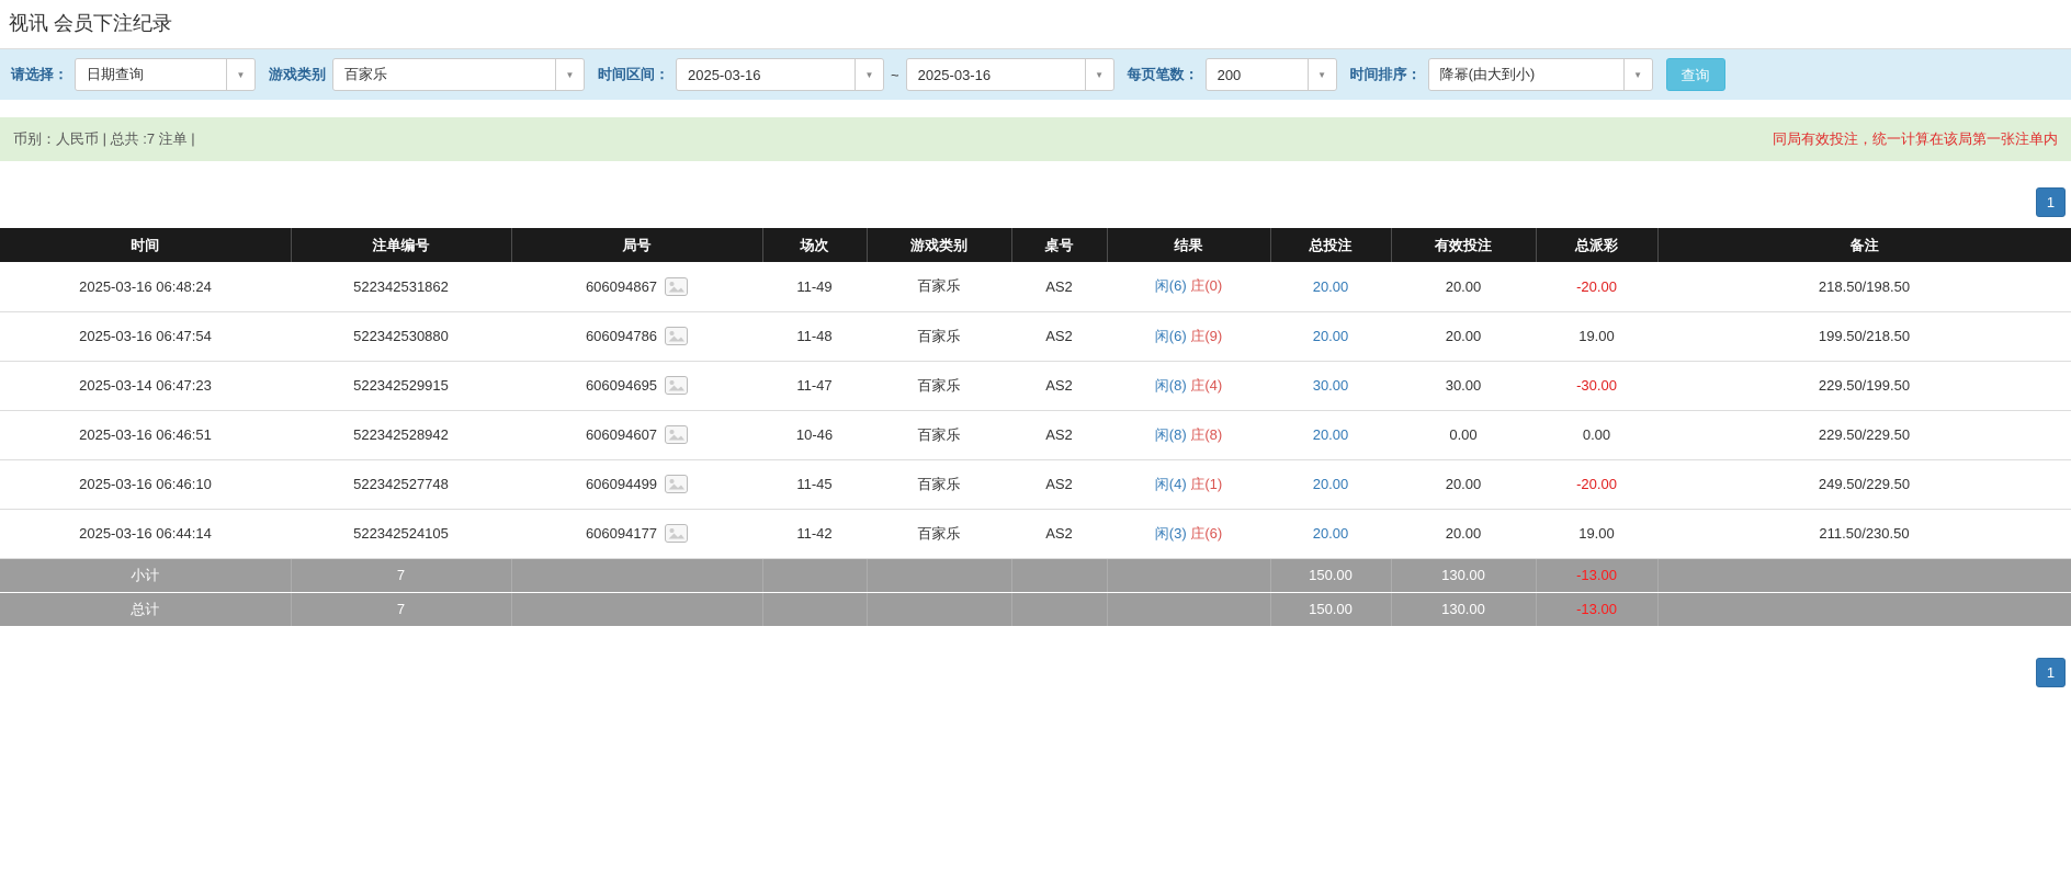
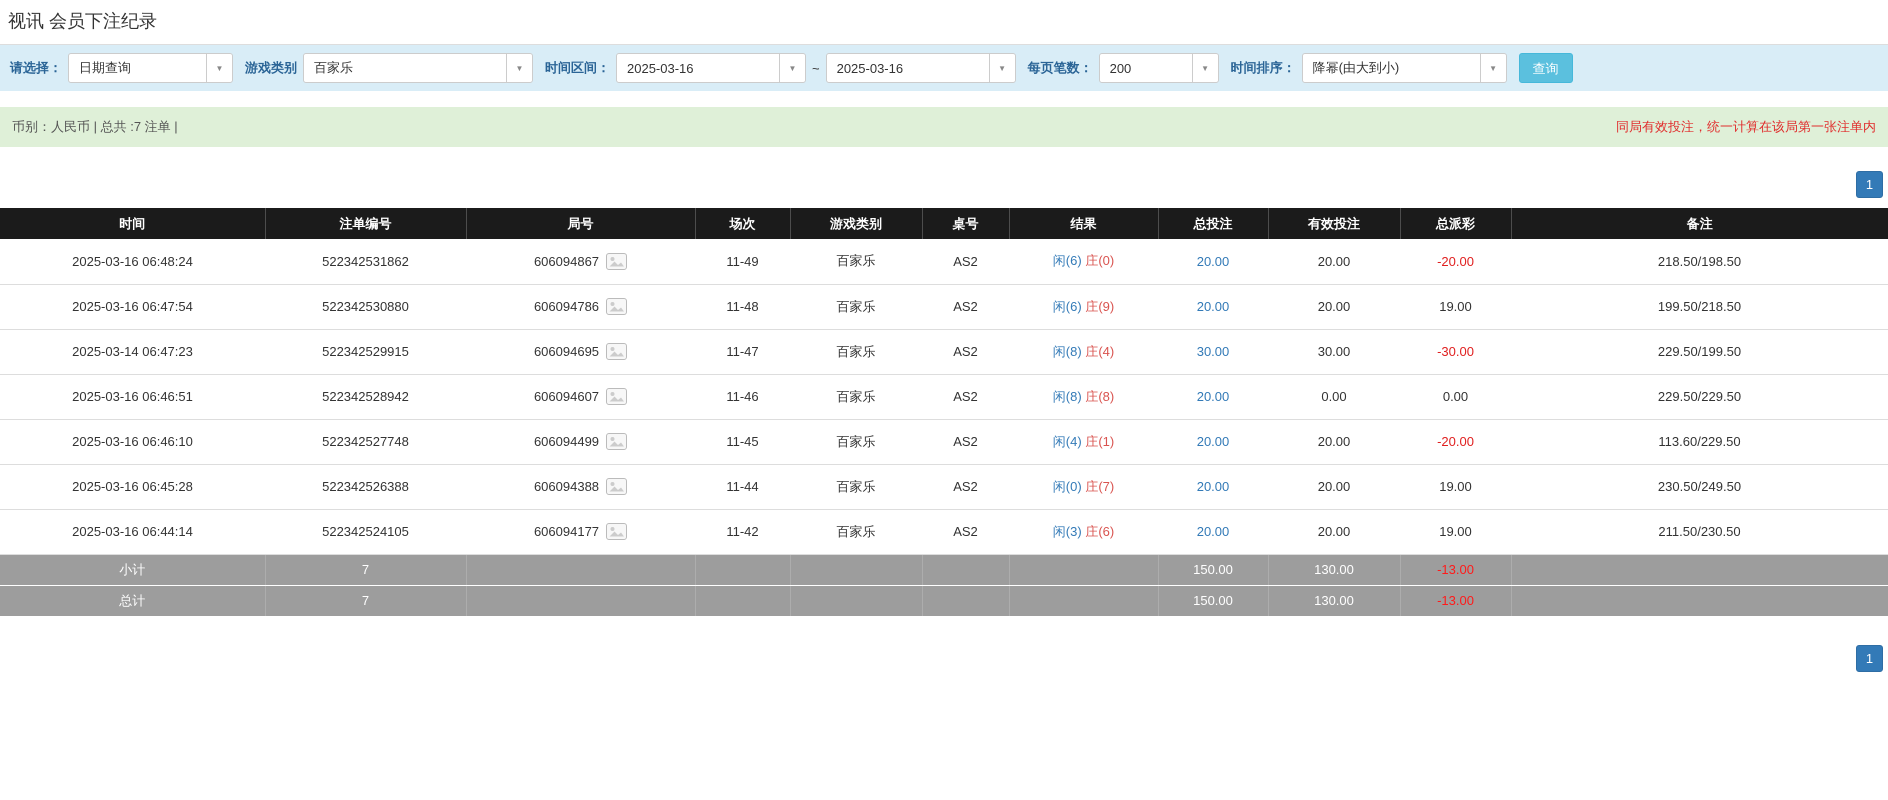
  视讯 会员下注纪录
  请选择：
  日期查询
  ▼
  游戏类别
  百家乐
  ▼
  时间区间：
  2025-03-16
  ▼
  ~
  2025-03-16
  ▼
  每页笔数：
  200
  ▼
  时间排序：
  降幂(由大到小)
  ▼
  查询
  币别：人民币 | 总共 :7 注单 |
  同局有效投注，统一计算在该局第一张注单内
  1
  时间	注单编号	局号	场次	游戏类别	桌号	结果	总投注	有效投注	总派彩	备注
  2025-03-16 06:48:24	522342531862	606094867	11-49	百家乐	AS2	闲(6) 庄(0)	20.00	20.00	-20.00	218.50/198.50
  2025-03-16 06:47:54	522342530880	606094786	11-48	百家乐	AS2	闲(6) 庄(9)	20.00	20.00	19.00	199.50/218.50
  2025-03-14 06:47:23	522342529915	606094695	11-47	百家乐	AS2	闲(8) 庄(4)	30.00	30.00	-30.00	229.50/199.50
- 2025-03-16 06:46:51	522342528942	606094607	10-46	百家乐	AS2	闲(8) 庄(8)	20.00	0.00	0.00	229.50/229.50
+ 2025-03-16 06:46:51	522342528942	606094607	11-46	百家乐	AS2	闲(8) 庄(8)	20.00	0.00	0.00	229.50/229.50
- 2025-03-16 06:46:10	522342527748	606094499	11-45	百家乐	AS2	闲(4) 庄(1)	20.00	20.00	-20.00	249.50/229.50
+ 2025-03-16 06:46:10	522342527748	606094499	11-45	百家乐	AS2	闲(4) 庄(1)	20.00	20.00	-20.00	113.60/229.50
+ 2025-03-16 06:45:28	522342526388	606094388	11-44	百家乐	AS2	闲(0) 庄(7)	20.00	20.00	19.00	230.50/249.50
  2025-03-16 06:44:14	522342524105	606094177	11-42	百家乐	AS2	闲(3) 庄(6)	20.00	20.00	19.00	211.50/230.50
  小计	7						150.00	130.00	-13.00
  总计	7						150.00	130.00	-13.00
  1
